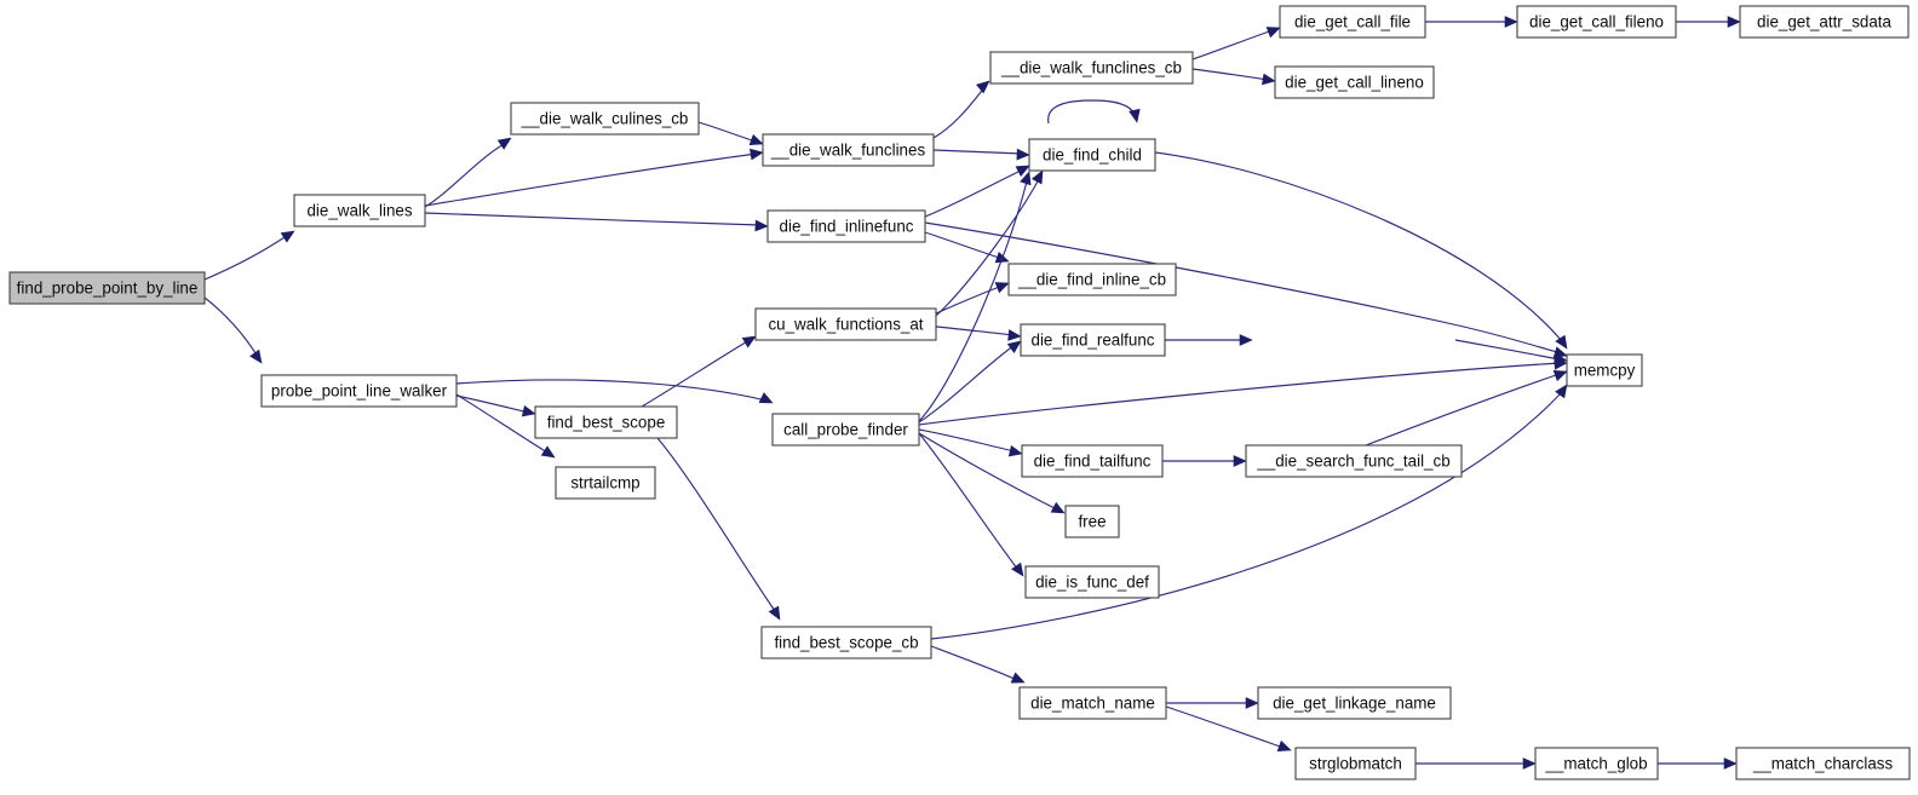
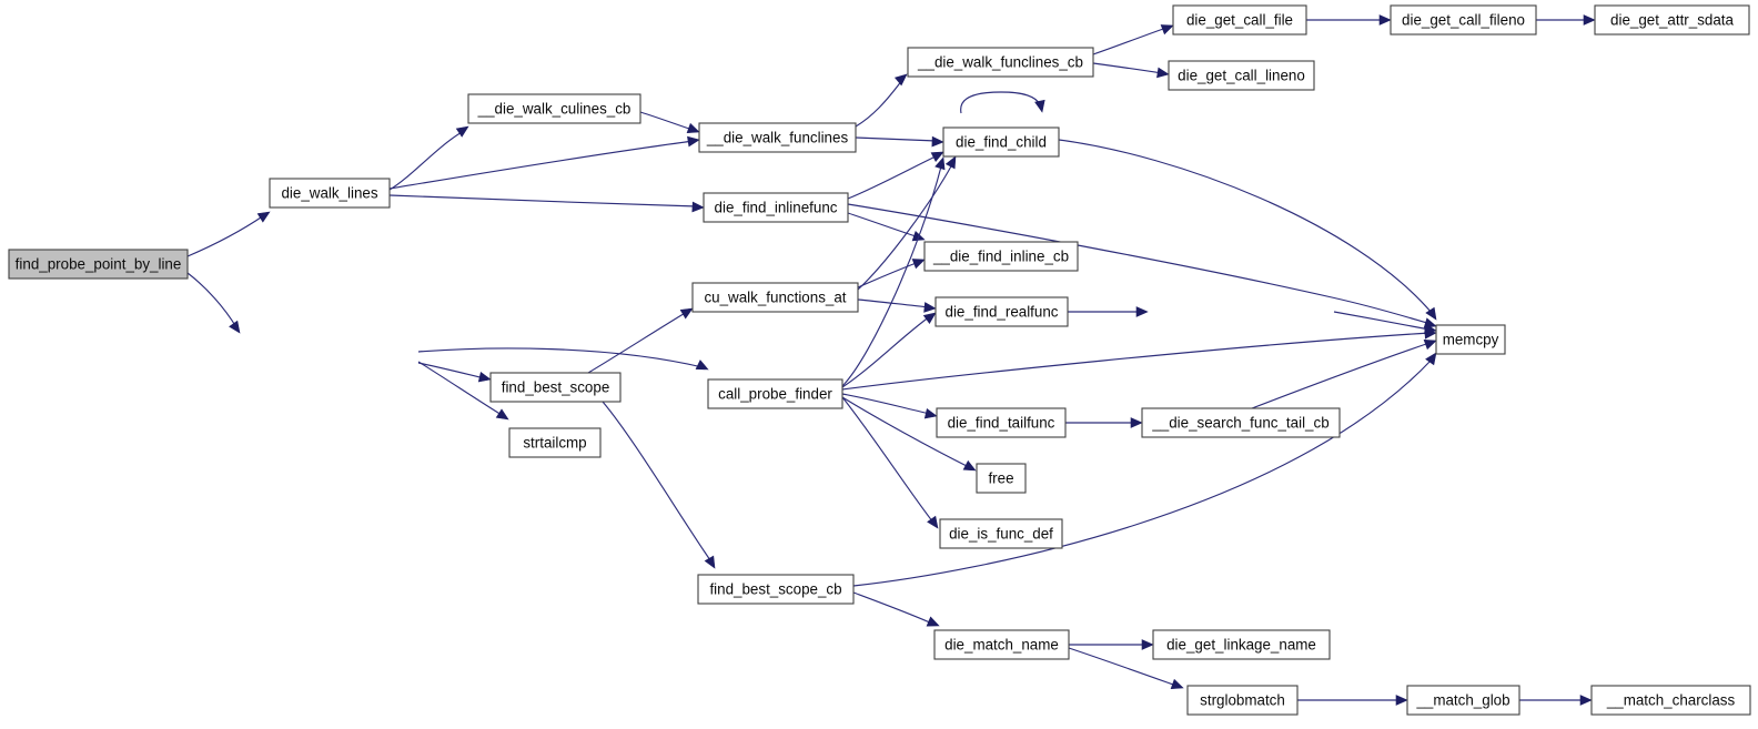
  find_probe_point_by_line
  die_walk_lines
- probe_point_line_walker
  __die_walk_culines_cb
  __die_walk_funclines
  die_find_inlinefunc
  cu_walk_functions_at
  find_best_scope
  strtailcmp
  call_probe_finder
  find_best_scope_cb
  __die_walk_funclines_cb
  die_find_child
  __die_find_inline_cb
  die_find_realfunc
  die_find_tailfunc
  free
  die_is_func_def
  die_match_name
  die_get_call_file
  die_get_call_lineno
  __die_search_func_tail_cb
  die_get_linkage_name
  memcpy
  strglobmatch
  die_get_call_fileno
  __match_glob
  die_get_attr_sdata
  __match_charclass
